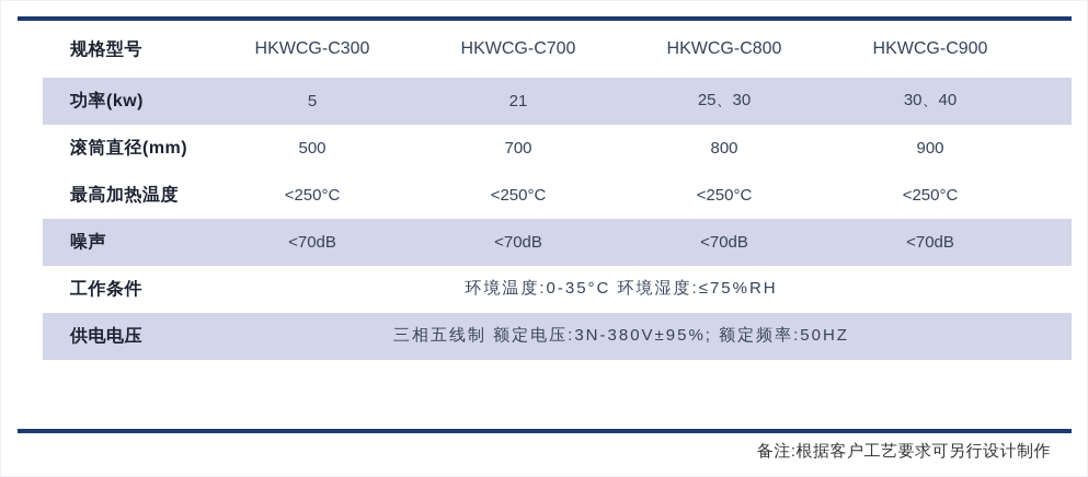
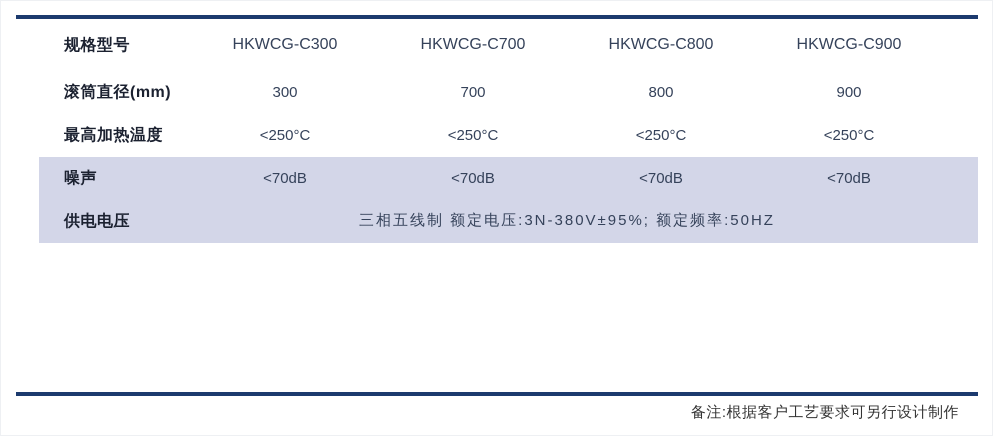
  规格型号	HKWCG-C300	HKWCG-C700	HKWCG-C800	HKWCG-C900
- 功率(kw)	5	21	25、30	30、40
- 滚筒直径(mm)	500	700	800	900
+ 滚筒直径(mm)	300	700	800	900
  最高加热温度	<250°C	<250°C	<250°C	<250°C
  噪声	<70dB	<70dB	<70dB	<70dB
- 工作条件	环境温度:0-35°C 环境湿度:≤75%RH
  供电电压	三相五线制 额定电压:3N-380V±95%; 额定频率:50HZ
  备注:根据客户工艺要求可另行设计制作
